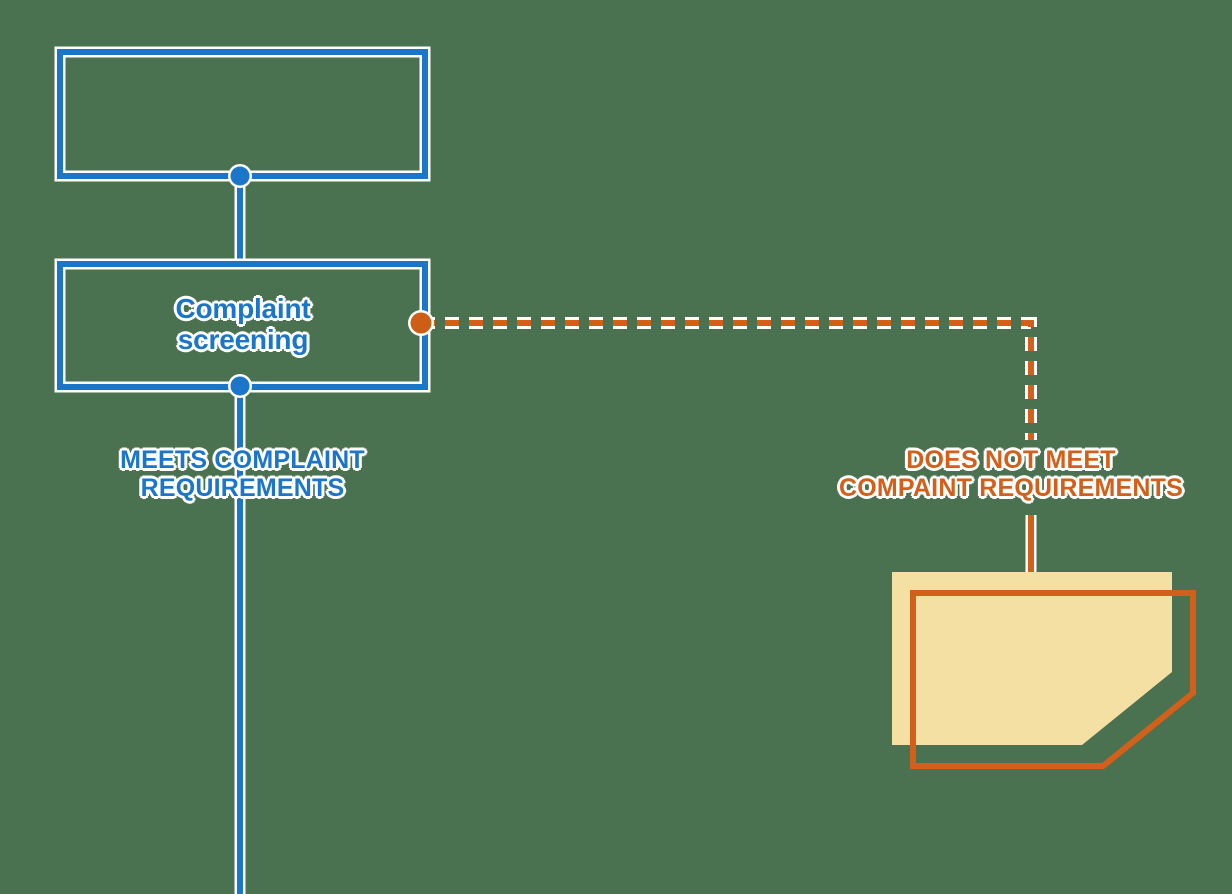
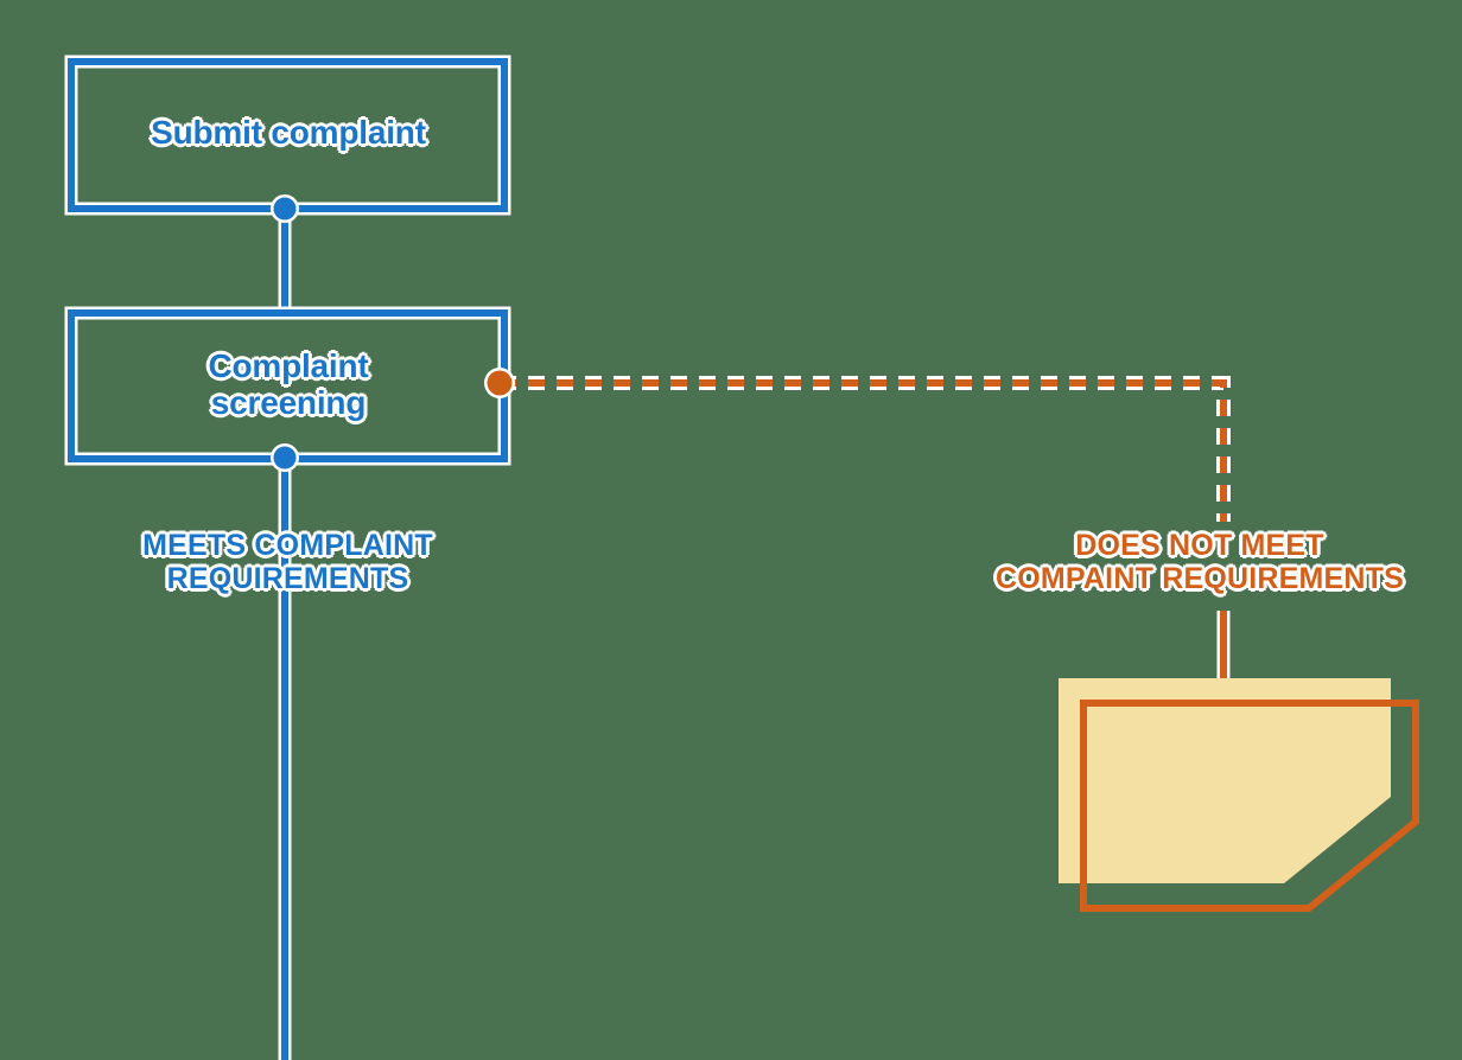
+ Submit complaint
  Complaint
  screening
  MEETS COMPLAINT
  REQUIREMENTS
  DOES NOT MEET
  COMPAINT REQUIREMENTS
